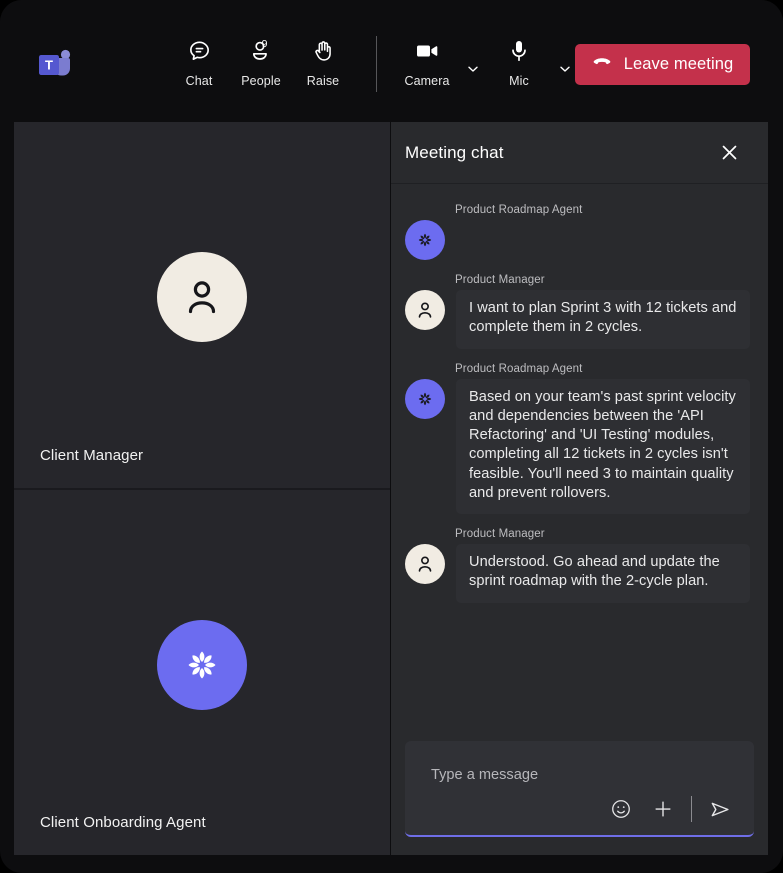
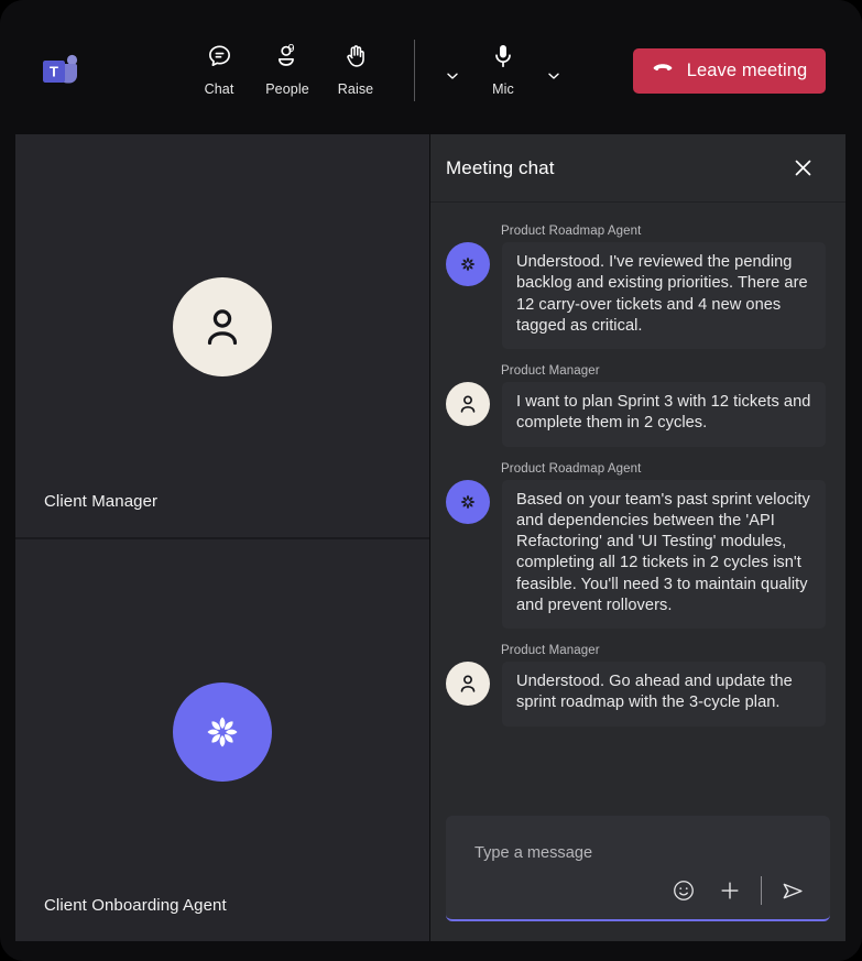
  T
  Chat
  9
  People
  Raise
- Camera
  Mic
  Leave meeting
  Client Manager
  Client Onboarding Agent
  Meeting chat
  Product Roadmap Agent
+ Understood. I've reviewed the pending backlog and existing priorities. There are 12 carry-over tickets and 4 new ones tagged as critical.
  Product Manager
  I want to plan Sprint 3 with 12 tickets and complete them in 2 cycles.
  Product Roadmap Agent
  Based on your team's past sprint velocity and dependencies between the 'API Refactoring' and 'UI Testing' modules, completing all 12 tickets in 2 cycles isn't feasible. You'll need 3 to maintain quality and prevent rollovers.
  Product Manager
- Understood. Go ahead and update the sprint roadmap with the 2-cycle plan.
+ Understood. Go ahead and update the sprint roadmap with the 3-cycle plan.
  Type a message
